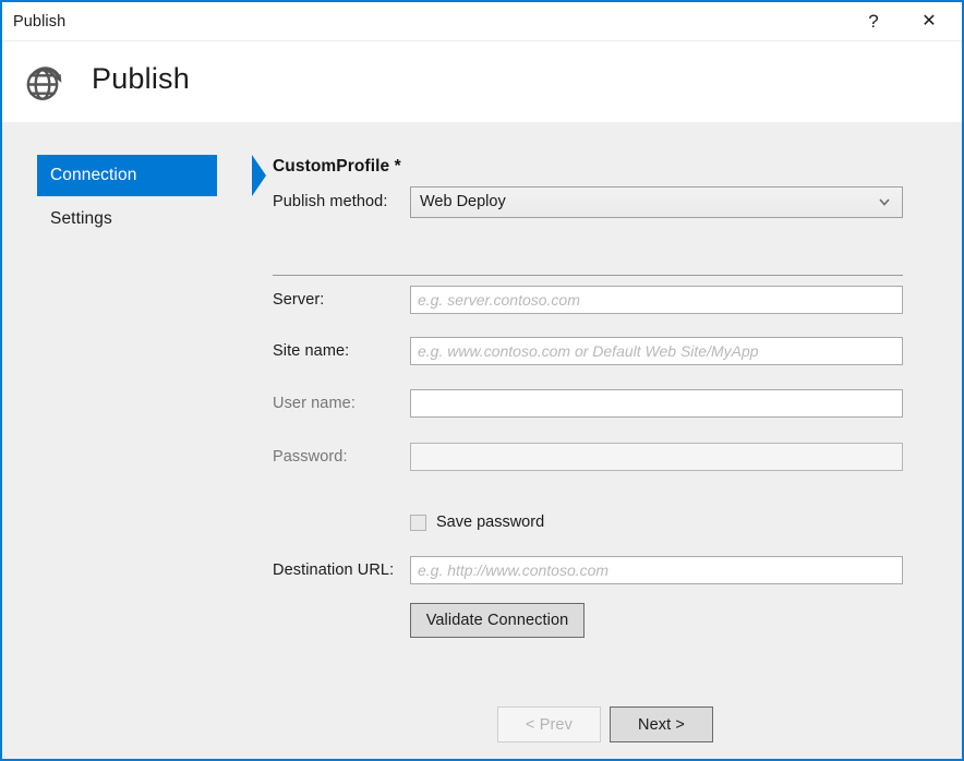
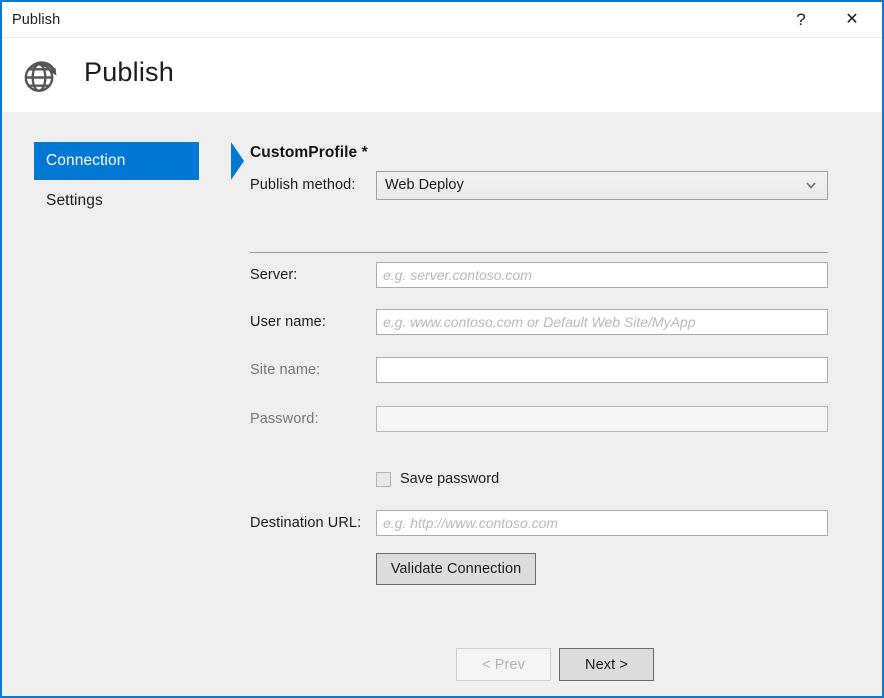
  Publish
  ?
  ✕
  Publish
  Connection
  Settings
  CustomProfile *
  Publish method:
  Web Deploy
  Server:
  e.g. server.contoso.com
- Site name:
+ User name:
  e.g. www.contoso.com or Default Web Site/MyApp
- User name:
+ Site name:
  Password:
  Save password
  Destination URL:
  e.g. http://www.contoso.com
  Validate Connection
  < Prev
  Next >
